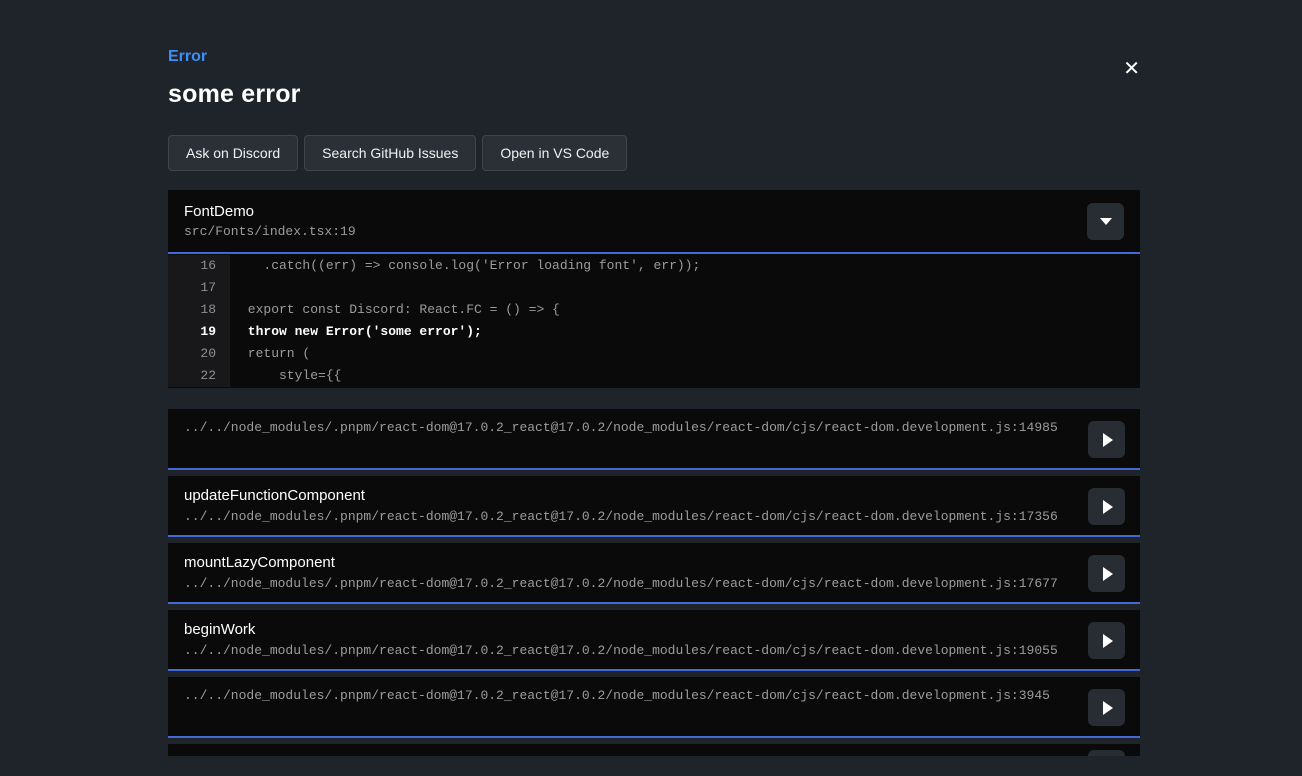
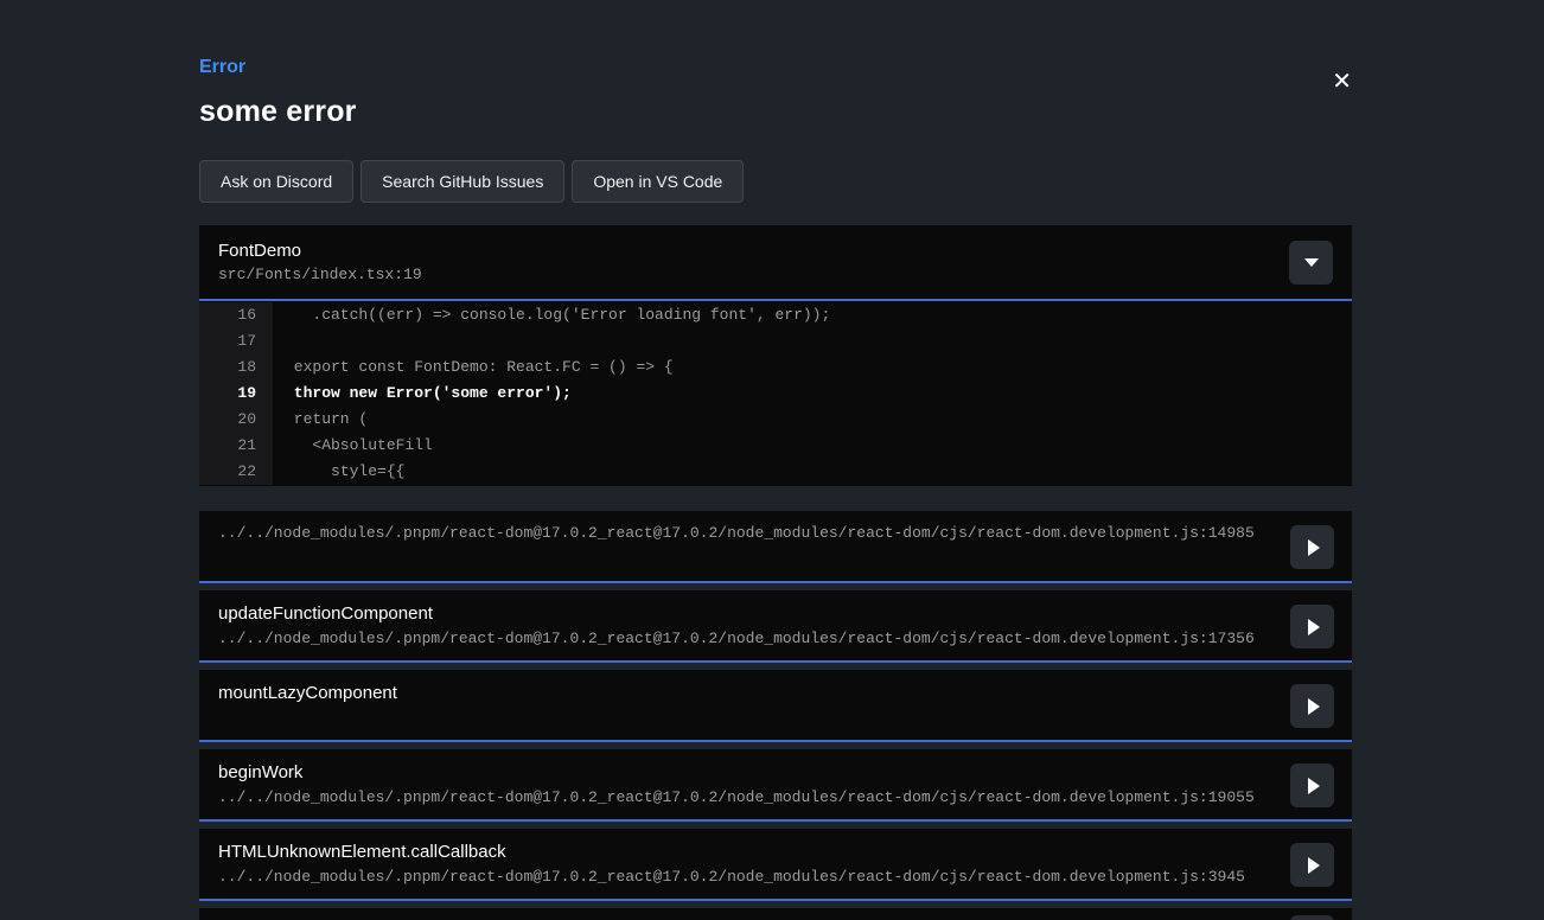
  ✕
  Error
  some error
  Ask on Discord
  Search GitHub Issues
  Open in VS Code
  FontDemo
  src/Fonts/index.tsx:19
  16
  .catch((err) => console.log('Error loading font', err));
  17
  18
- export const Discord: React.FC = () => {
+ export const FontDemo: React.FC = () => {
  19
  throw new Error('some error');
  20
  return (
+ 21
+ <AbsoluteFill
  22
  style={{
  ../../node_modules/.pnpm/react-dom@17.0.2_react@17.0.2/node_modules/react-dom/cjs/react-dom.development.js:14985
  updateFunctionComponent
  ../../node_modules/.pnpm/react-dom@17.0.2_react@17.0.2/node_modules/react-dom/cjs/react-dom.development.js:17356
  mountLazyComponent
- ../../node_modules/.pnpm/react-dom@17.0.2_react@17.0.2/node_modules/react-dom/cjs/react-dom.development.js:17677
  beginWork
  ../../node_modules/.pnpm/react-dom@17.0.2_react@17.0.2/node_modules/react-dom/cjs/react-dom.development.js:19055
+ HTMLUnknownElement.callCallback
  ../../node_modules/.pnpm/react-dom@17.0.2_react@17.0.2/node_modules/react-dom/cjs/react-dom.development.js:3945
